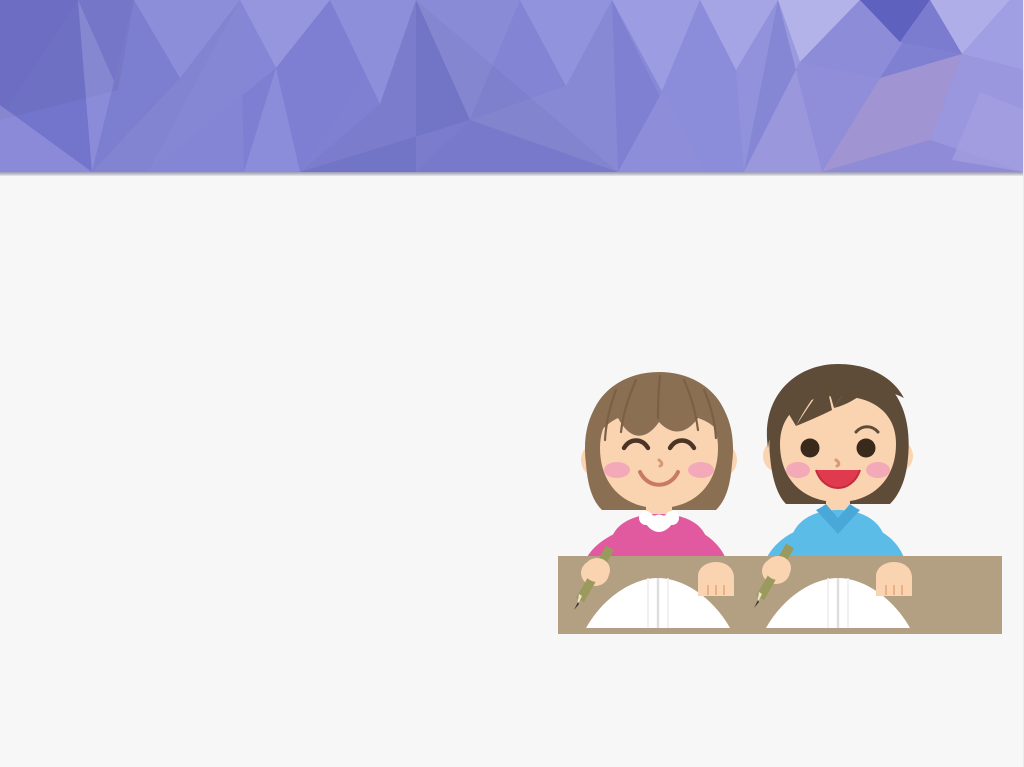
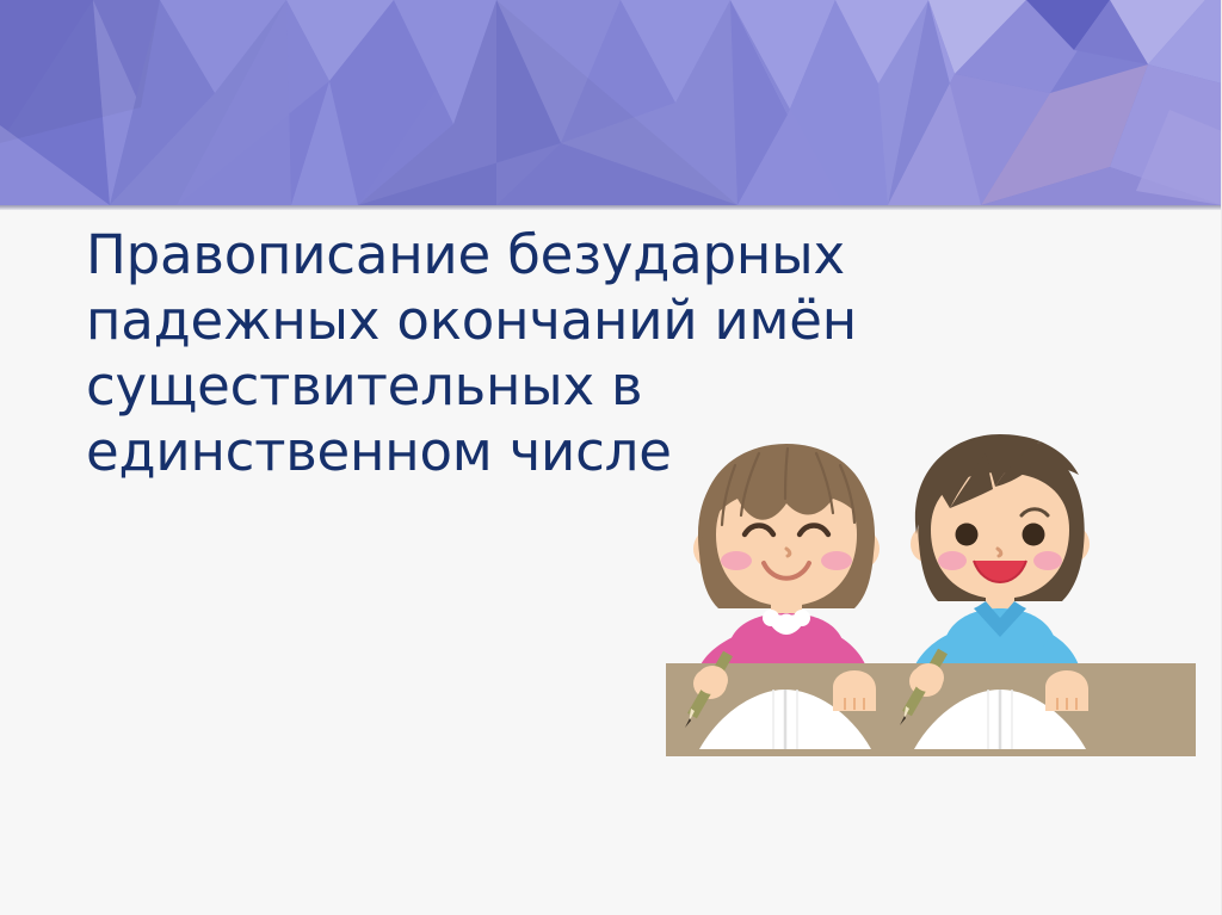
+ Правописание безударных падежных окончаний имён существительных в единственном числе
